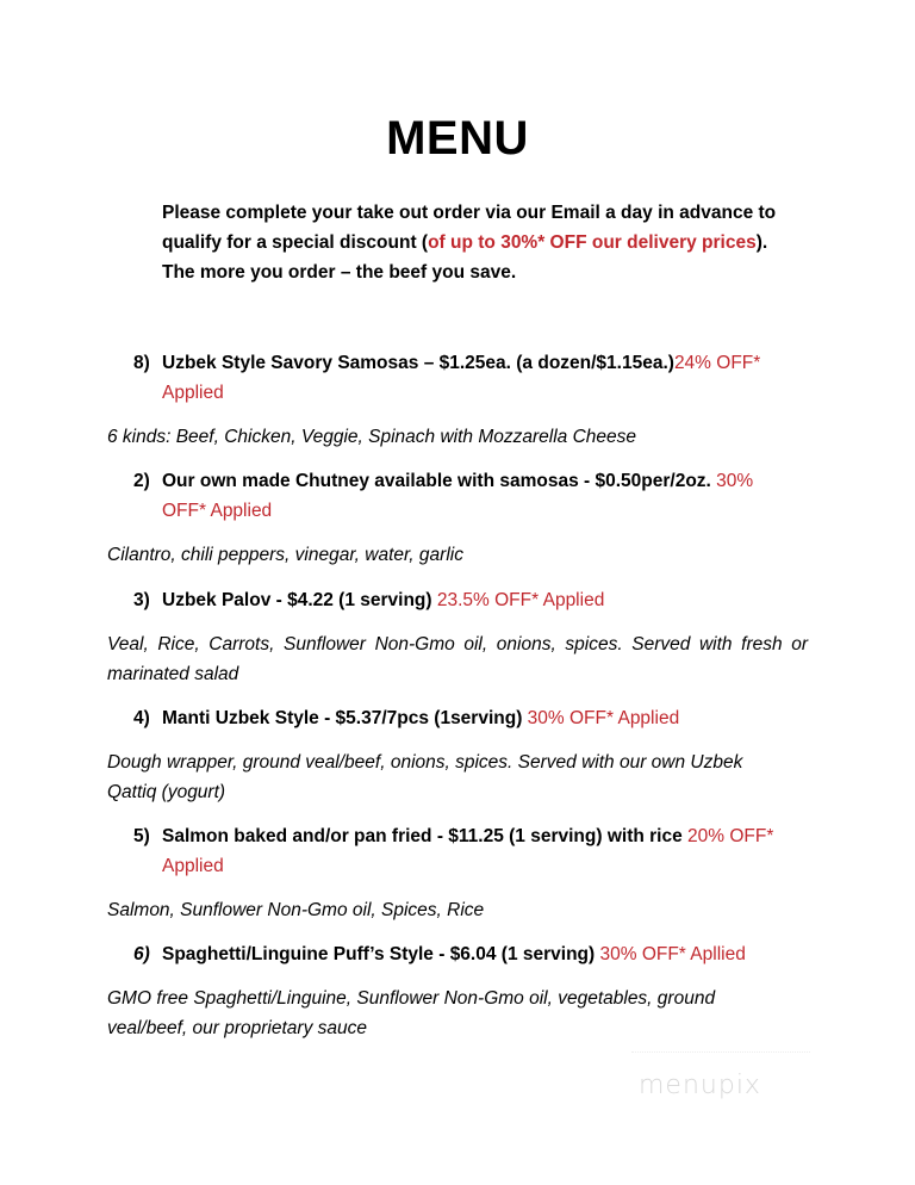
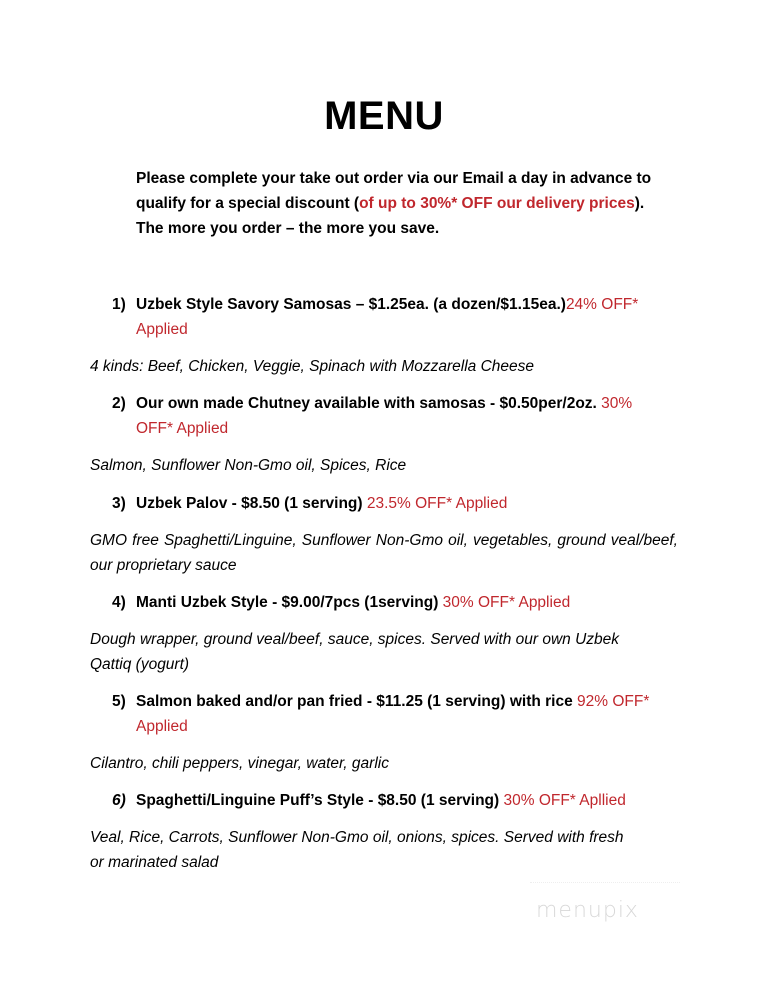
  MENU
- Please complete your take out order via our Email a day in advance to qualify for a special discount (of up to 30%* OFF our delivery prices). The more you order – the beef you save.
+ Please complete your take out order via our Email a day in advance to qualify for a special discount (of up to 30%* OFF our delivery prices). The more you order – the more you save.
- 8)
+ 1)
  Uzbek Style Savory Samosas – $1.25ea. (a dozen/$1.15ea.)24% OFF* Applied
- 6 kinds: Beef, Chicken, Veggie, Spinach with Mozzarella Cheese
+ 4 kinds: Beef, Chicken, Veggie, Spinach with Mozzarella Cheese
  2)
  Our own made Chutney available with samosas - $0.50per/2oz. 30% OFF* Applied
- Cilantro, chili peppers, vinegar, water, garlic
+ Salmon, Sunflower Non-Gmo oil, Spices, Rice
  3)
- Uzbek Palov - $4.22 (1 serving) 23.5% OFF* Applied
+ Uzbek Palov - $8.50 (1 serving) 23.5% OFF* Applied
- Veal, Rice, Carrots, Sunflower Non-Gmo oil, onions, spices. Served with fresh or marinated salad
+ GMO free Spaghetti/Linguine, Sunflower Non-Gmo oil, vegetables, ground veal/beef, our proprietary sauce
  4)
- Manti Uzbek Style - $5.37/7pcs (1serving) 30% OFF* Applied
+ Manti Uzbek Style - $9.00/7pcs (1serving) 30% OFF* Applied
- Dough wrapper, ground veal/beef, onions, spices. Served with our own Uzbek Qattiq (yogurt)
+ Dough wrapper, ground veal/beef, sauce, spices. Served with our own Uzbek Qattiq (yogurt)
  5)
- Salmon baked and/or pan fried - $11.25 (1 serving) with rice 20% OFF* Applied
+ Salmon baked and/or pan fried - $11.25 (1 serving) with rice 92% OFF* Applied
- Salmon, Sunflower Non-Gmo oil, Spices, Rice
+ Cilantro, chili peppers, vinegar, water, garlic
  6)
- Spaghetti/Linguine Puff’s Style - $6.04 (1 serving) 30% OFF* Apllied
+ Spaghetti/Linguine Puff’s Style - $8.50 (1 serving) 30% OFF* Apllied
- GMO free Spaghetti/Linguine, Sunflower Non-Gmo oil, vegetables, ground veal/beef, our proprietary sauce
+ Veal, Rice, Carrots, Sunflower Non-Gmo oil, onions, spices. Served with fresh or marinated salad
  menupix
